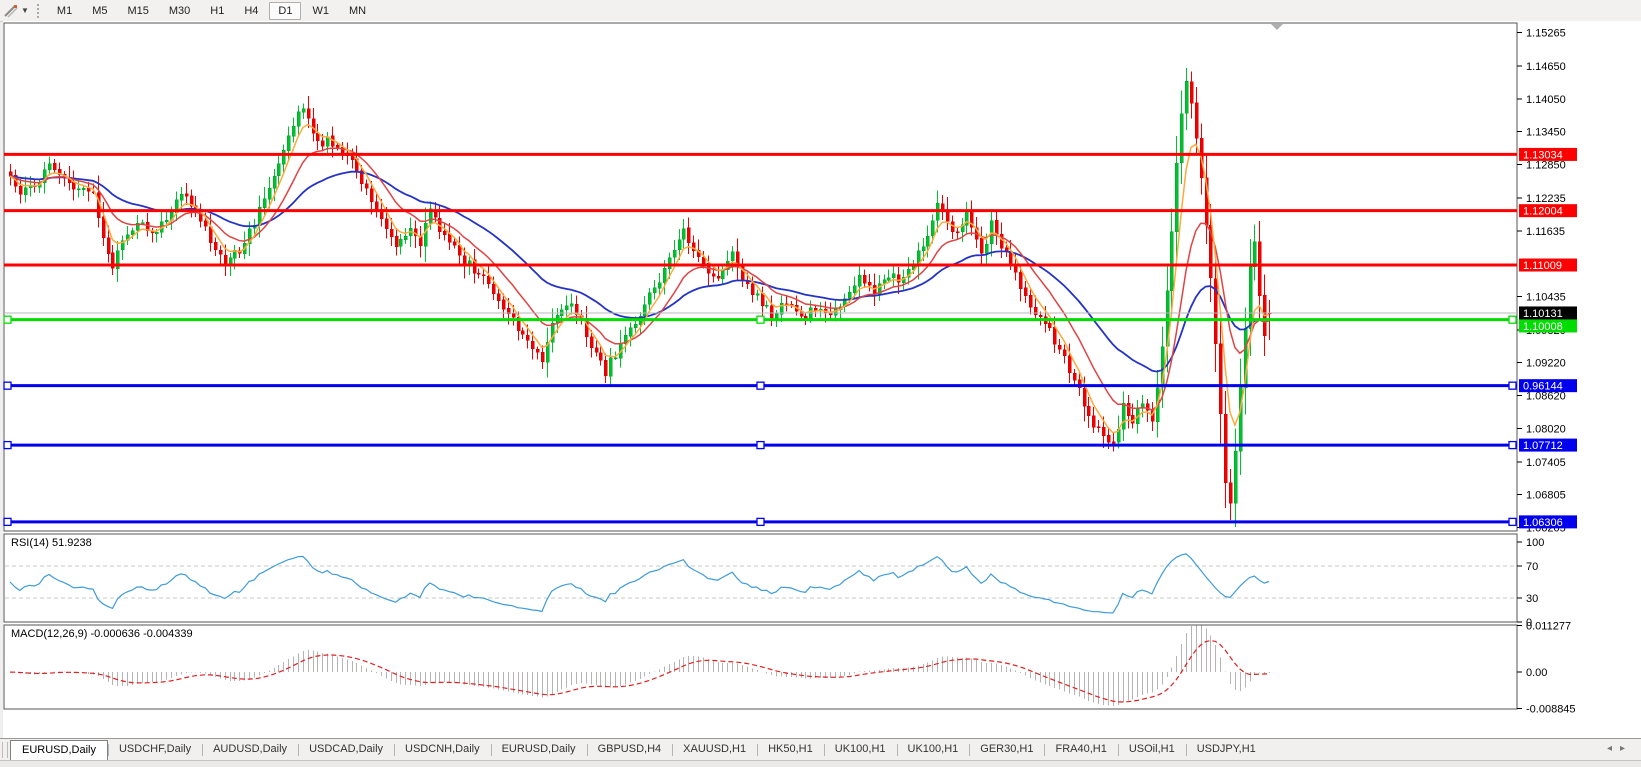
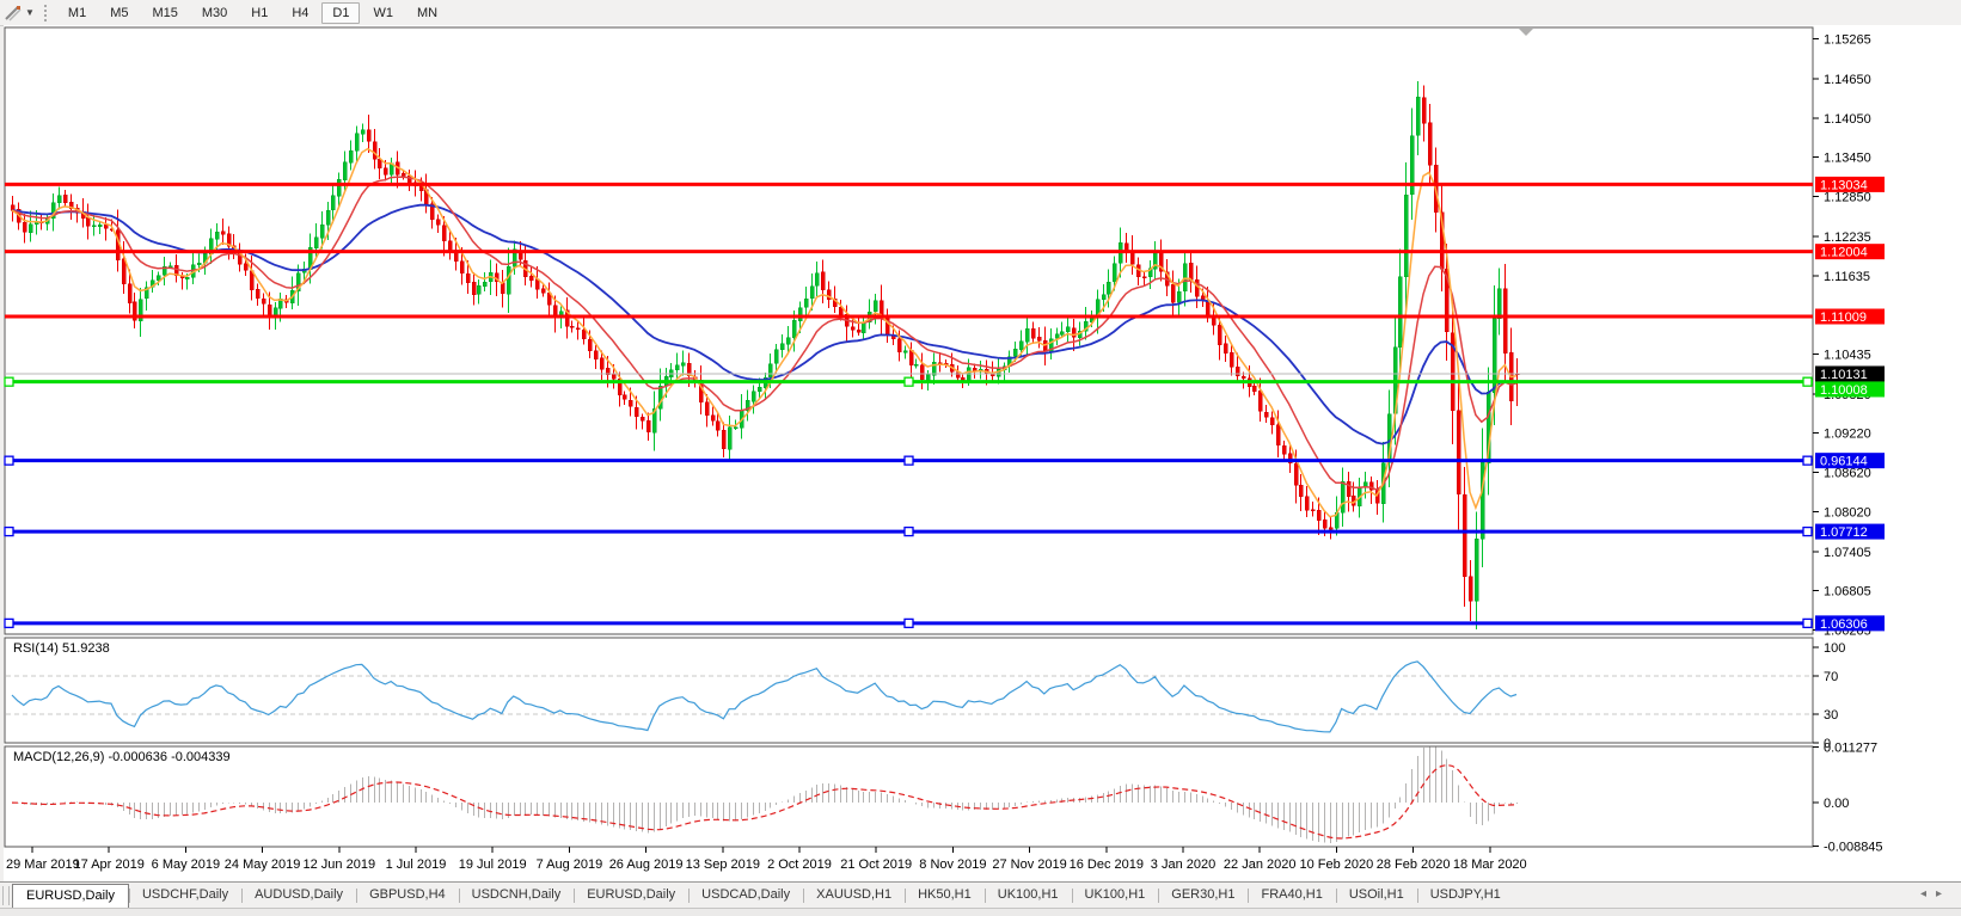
  ▼
  M1 M5 M15 M30 H1 H4 D1 W1 MN
  1.15265
  1.14650
  1.14050
  1.13450
  1.12850
  1.12235
  1.11635
  1.10435
  1.09220
  1.08620
  1.08020
  1.07405
  1.06805
  1.06205
  1.10131
  1.13034
  1.12004
  1.11009
  1.10008
  0.96144
  1.07712
  1.06306
  100
  70
  30
  0
  0.011277
  0.00
  -0.008845
+ 29 Mar 2019
+ 17 Apr 2019
+ 6 May 2019
+ 24 May 2019
+ 12 Jun 2019
+ 1 Jul 2019
+ 19 Jul 2019
+ 7 Aug 2019
+ 26 Aug 2019
+ 13 Sep 2019
+ 2 Oct 2019
+ 21 Oct 2019
+ 8 Nov 2019
+ 27 Nov 2019
+ 16 Dec 2019
+ 3 Jan 2020
+ 22 Jan 2020
+ 10 Feb 2020
+ 28 Feb 2020
+ 18 Mar 2020
  RSI(14) 51.9238
  MACD(12,26,9) -0.000636 -0.004339
  EURUSD,Daily
  USDCHF,Daily
  AUDUSD,Daily
- USDCAD,Daily
+ GBPUSD,H4
  USDCNH,Daily
  EURUSD,Daily
- GBPUSD,H4
+ USDCAD,Daily
  XAUUSD,H1
  HK50,H1
  UK100,H1
  UK100,H1
  GER30,H1
  FRA40,H1
  USOil,H1
  USDJPY,H1
  ◂▸
